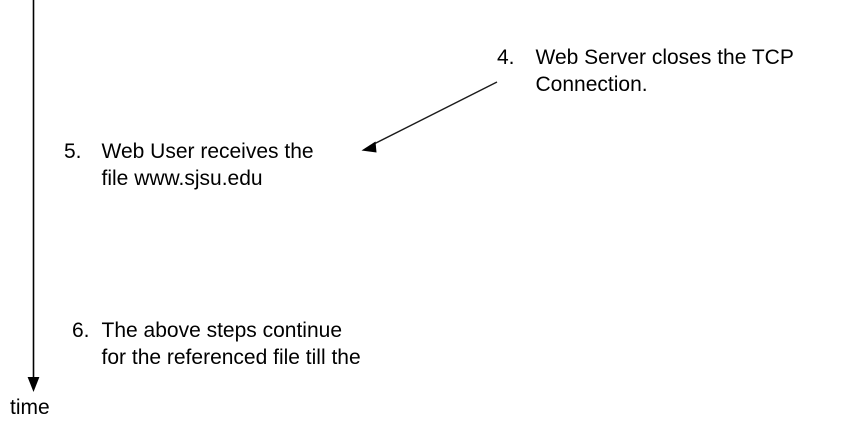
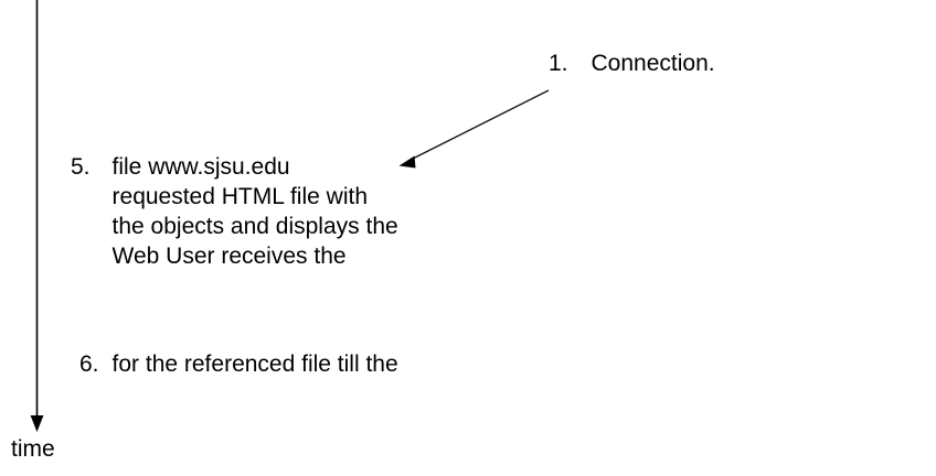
- 4.
+ 1.
- Web Server closes the TCP
  Connection.
  5.
- Web User receives the
+ file www.sjsu.edu
+ requested HTML file with
+ the objects and displays the
- file www.sjsu.edu
+ Web User receives the
  6.
- The above steps continue
  for the referenced file till the
  time
